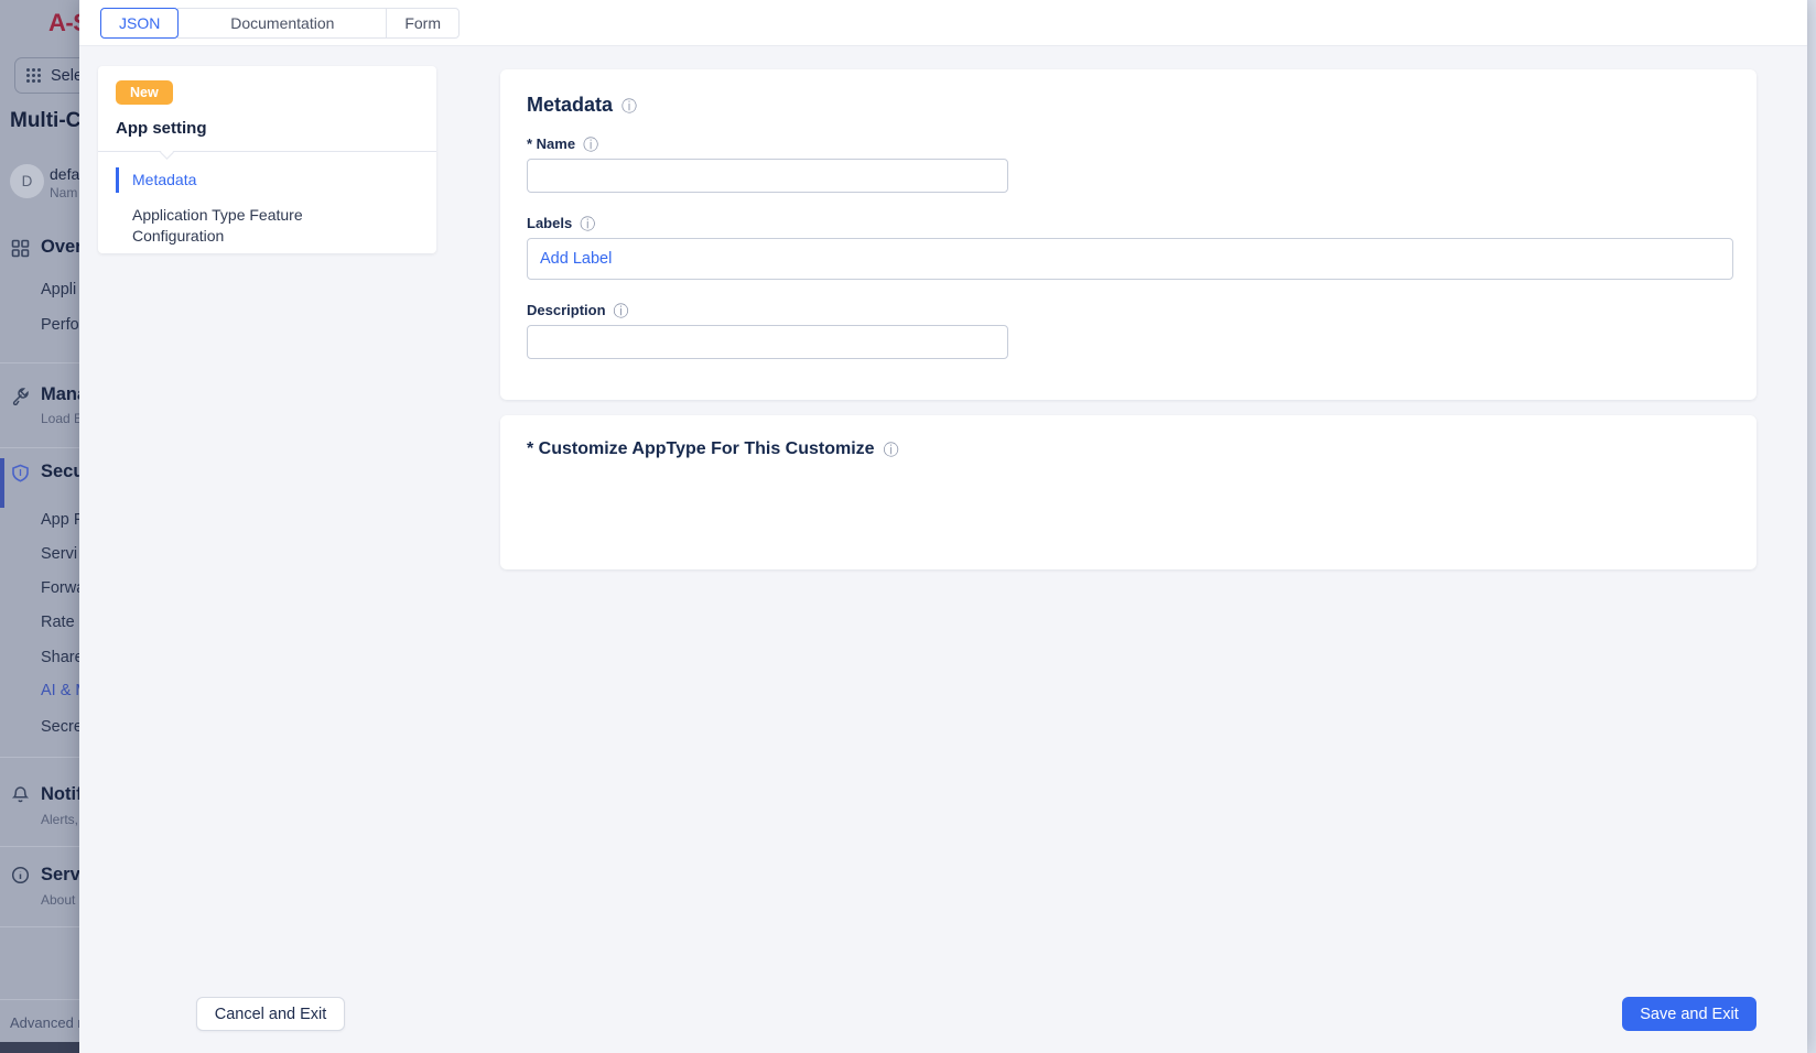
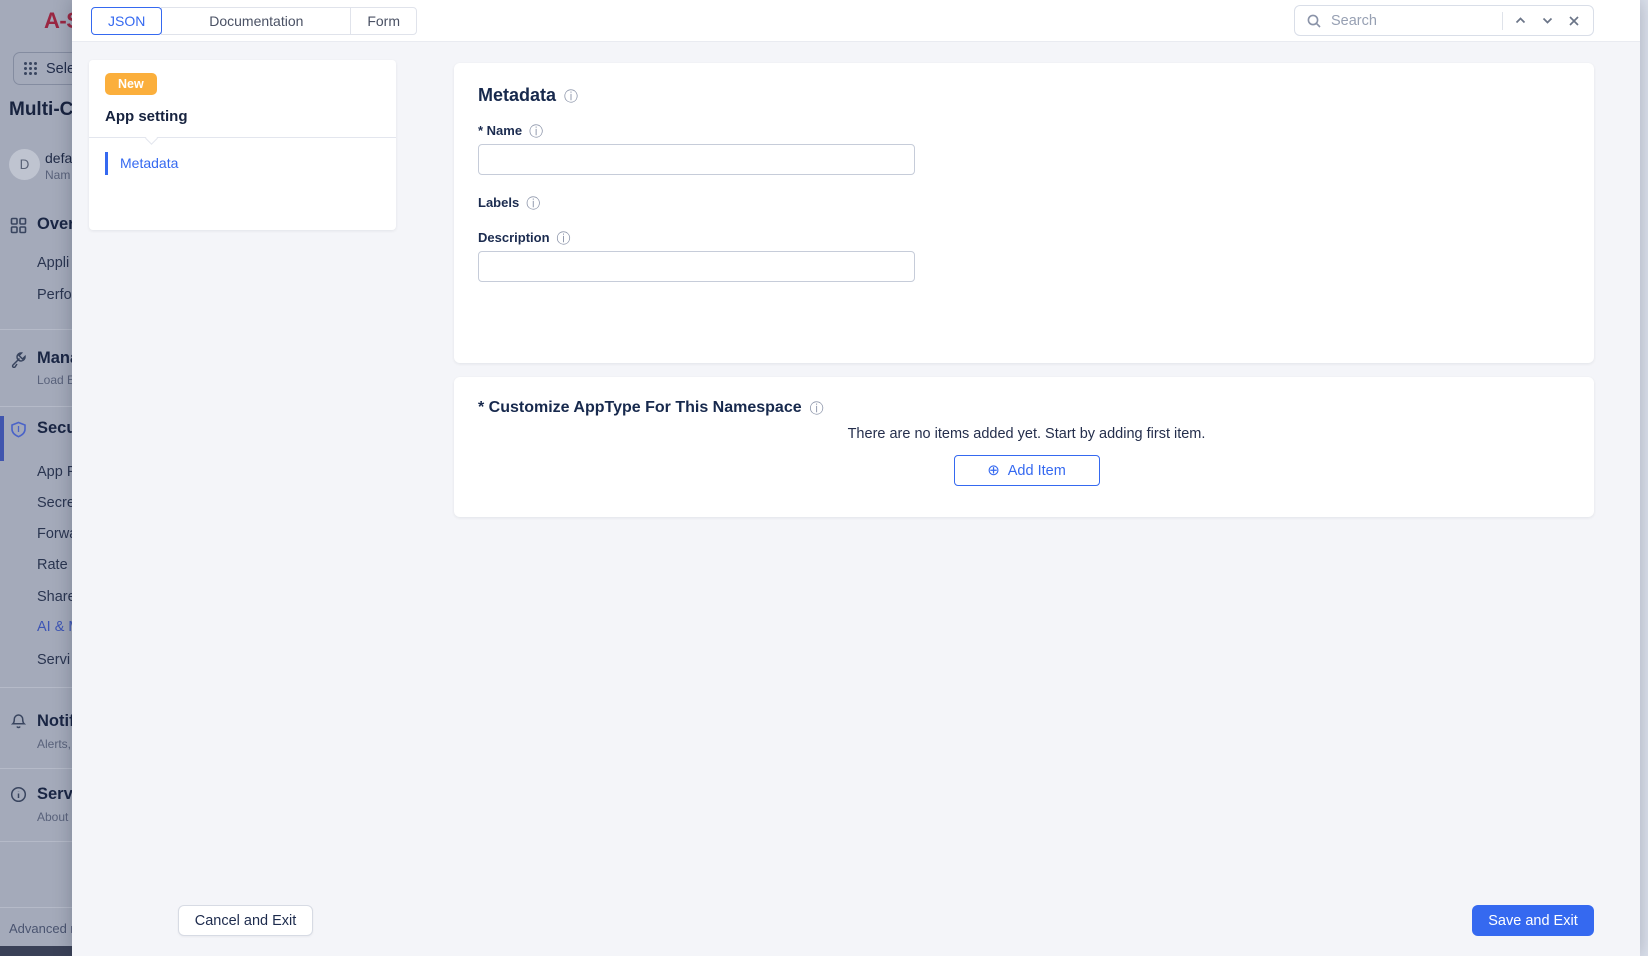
  Sele
  Multi-C
  D
  defa
  Nam
  Ove
  Appli
  Perfo
  Man
  Load
  Sec
  App
- Servi
+ Secre
  Forw
  Rate
  Shar
  AI &
- Secre
+ Servi
  Noti
  Alerts,
  Serv
  About
  Advanced
  JSON
  Documentation
  Form
+ Search
  New
  App setting
  Metadata
- Application Type Feature Configuration
  Metadata
  ⓘ
  * Name
  ⓘ
  Labels
  ⓘ
- Add Label
  Description
  ⓘ
- * Customize AppType For This Customize
+ * Customize AppType For This Namespace
  ⓘ
+ There are no items added yet. Start by adding first item.
+ ⊕
+ Add Item
  Cancel and Exit
  Save and Exit
